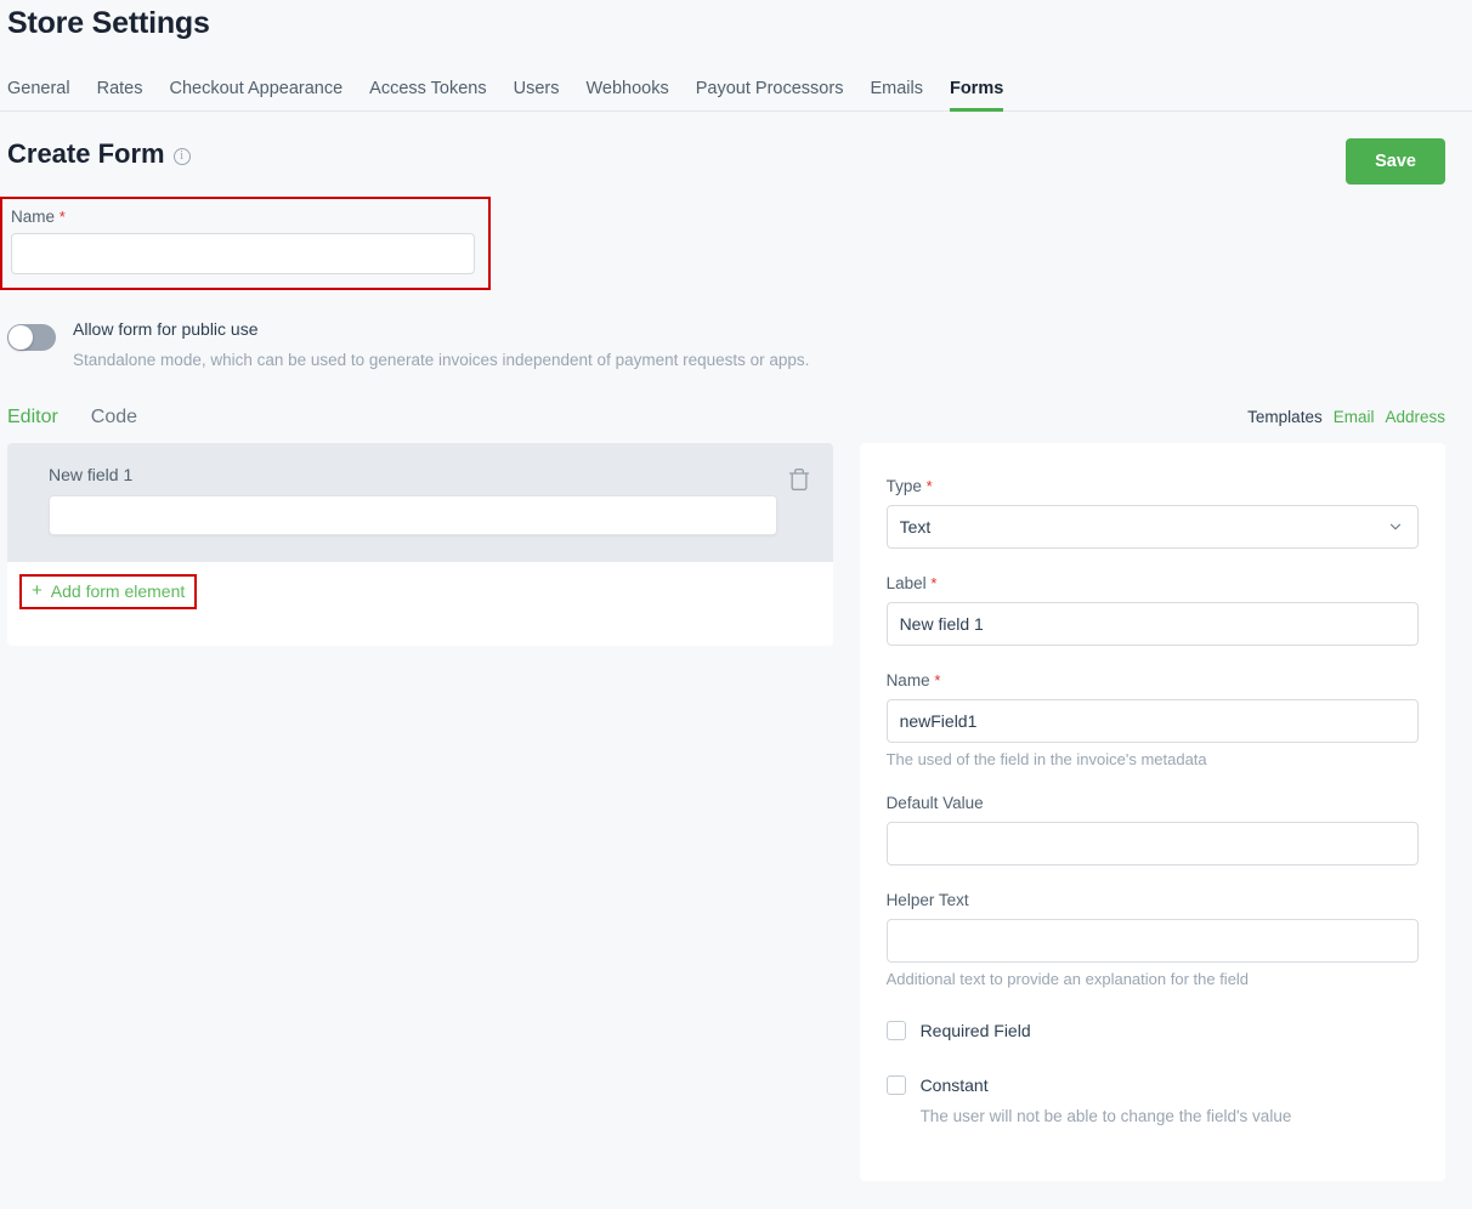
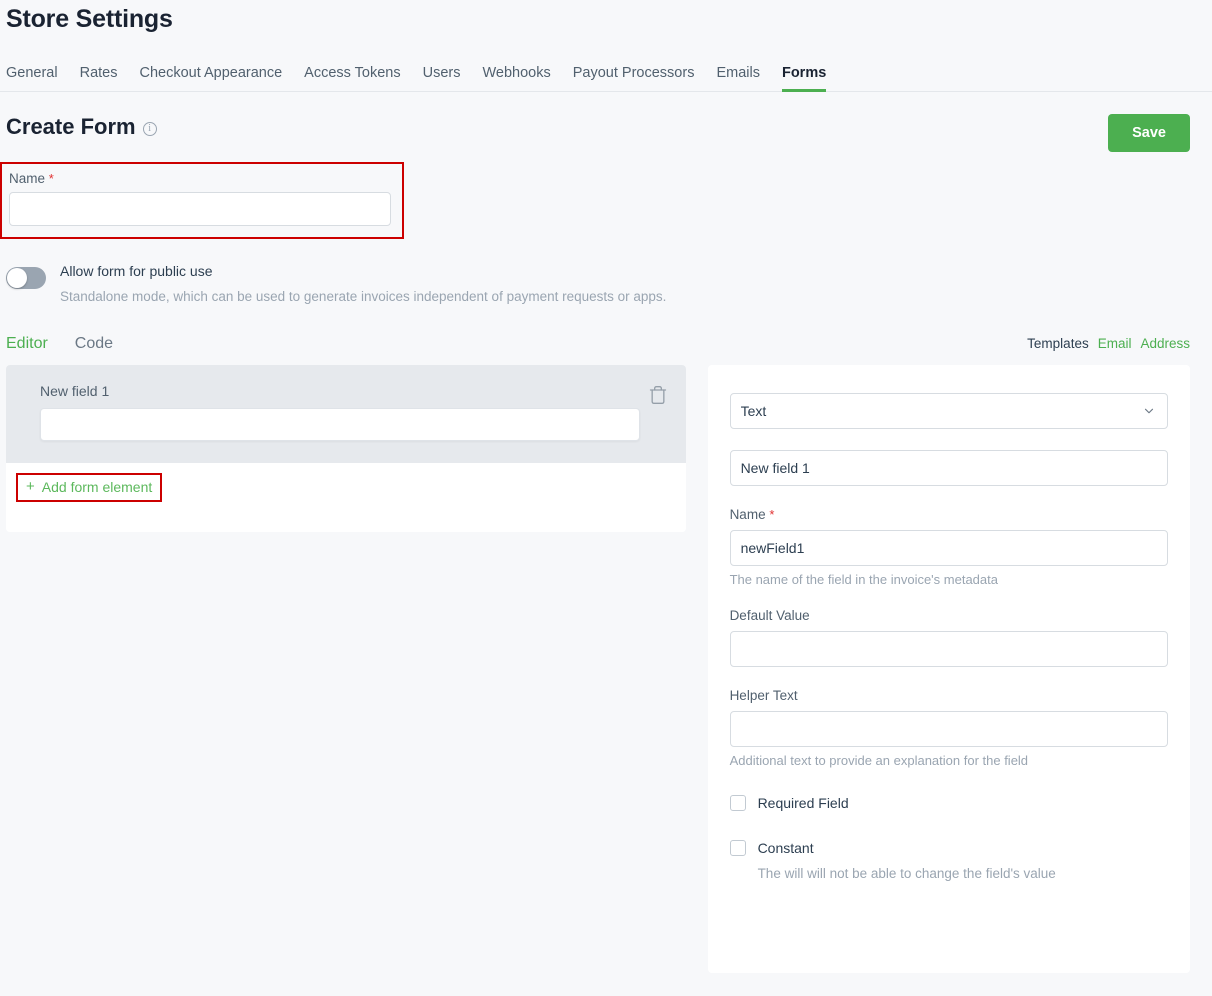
  Store Settings
  General
  Rates
  Checkout Appearance
  Access Tokens
  Users
  Webhooks
  Payout Processors
  Emails
  Forms
  Create Form
  i
  Save
  Name *
  Allow form for public use
  Standalone mode, which can be used to generate invoices independent of payment requests or apps.
  Editor
  Code
  Templates
  Email
  Address
  New field 1
  +
  Add form element
- Type *
  Text
- Label *
  New field 1
  Name *
  newField1
- The used of the field in the invoice's metadata
+ The name of the field in the invoice's metadata
  Default Value
  Helper Text
  Additional text to provide an explanation for the field
  Required Field
  Constant
- The user will not be able to change the field's value
+ The will will not be able to change the field's value
